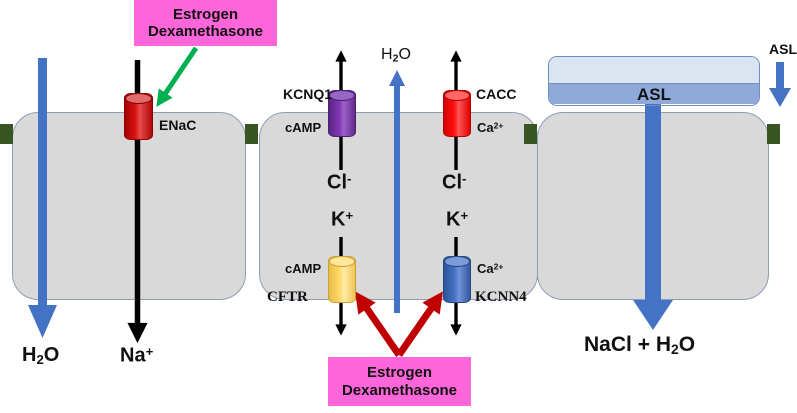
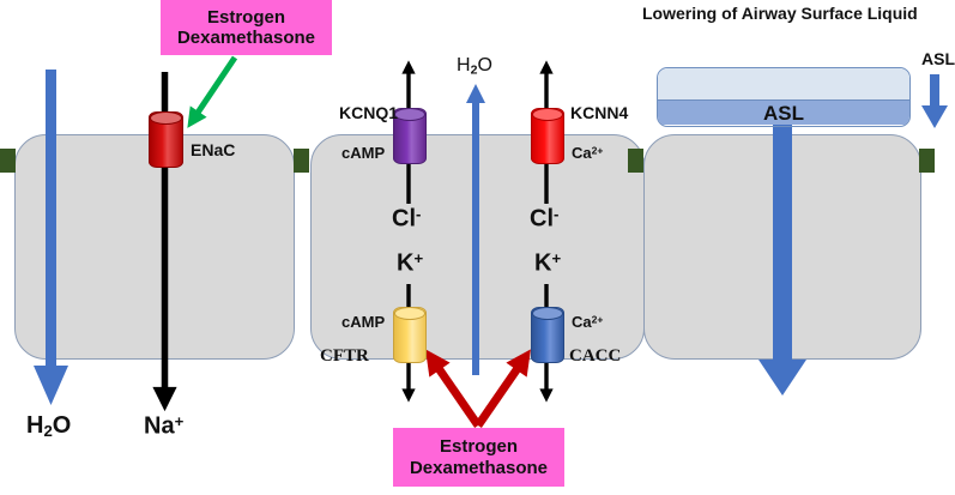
  ASL
  Estrogen
  Dexamethasone
  Estrogen
  Dexamethasone
+ Lowering of Airway Surface Liquid
  ENaC
  H2O
  Na+
  H2O
  KCNQ1
- CACC
+ KCNN4
  cAMP
  Ca2+
  Cl-
  Cl-
  K+
  K+
  cAMP
  Ca2+
  CFTR
- KCNN4
+ CACC
  ASL
- NaCl + H2O
